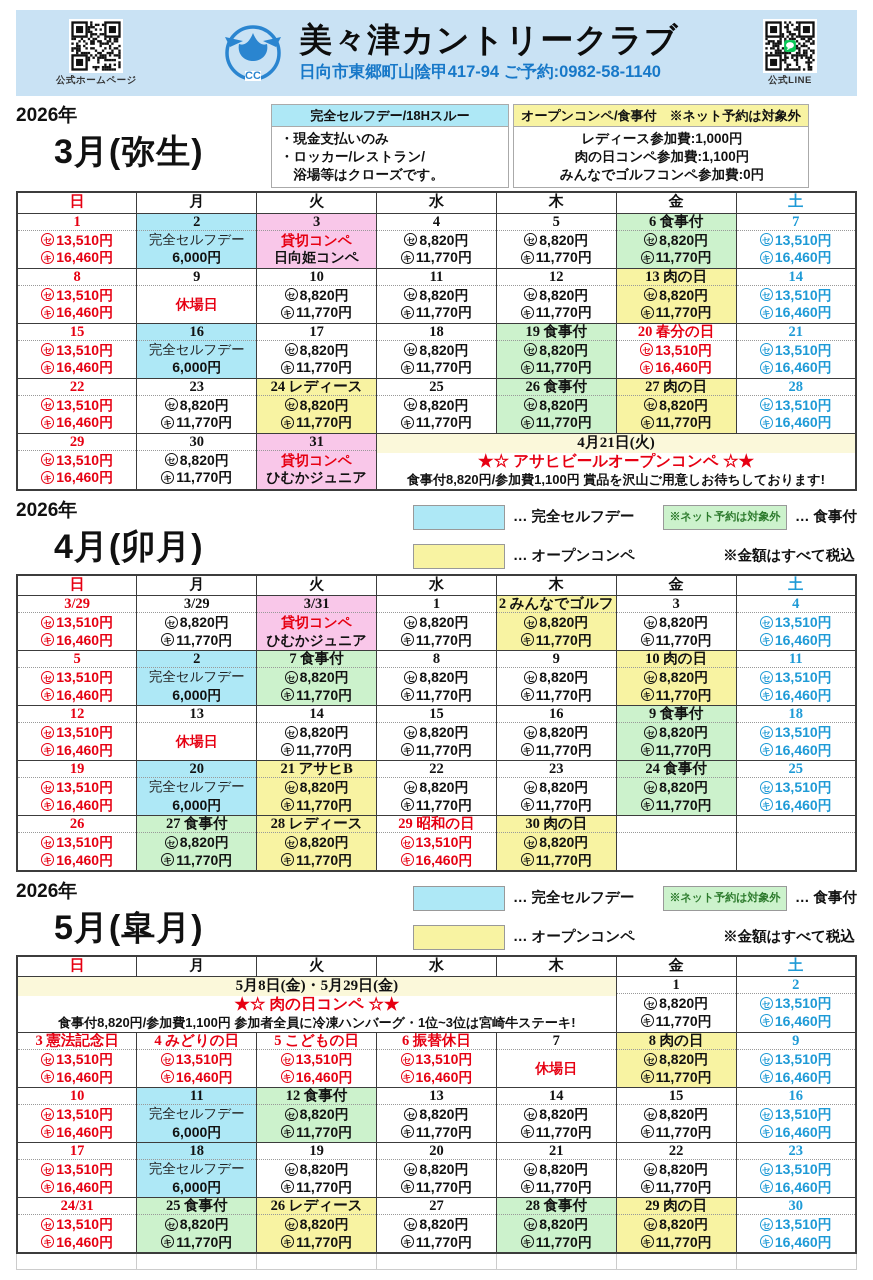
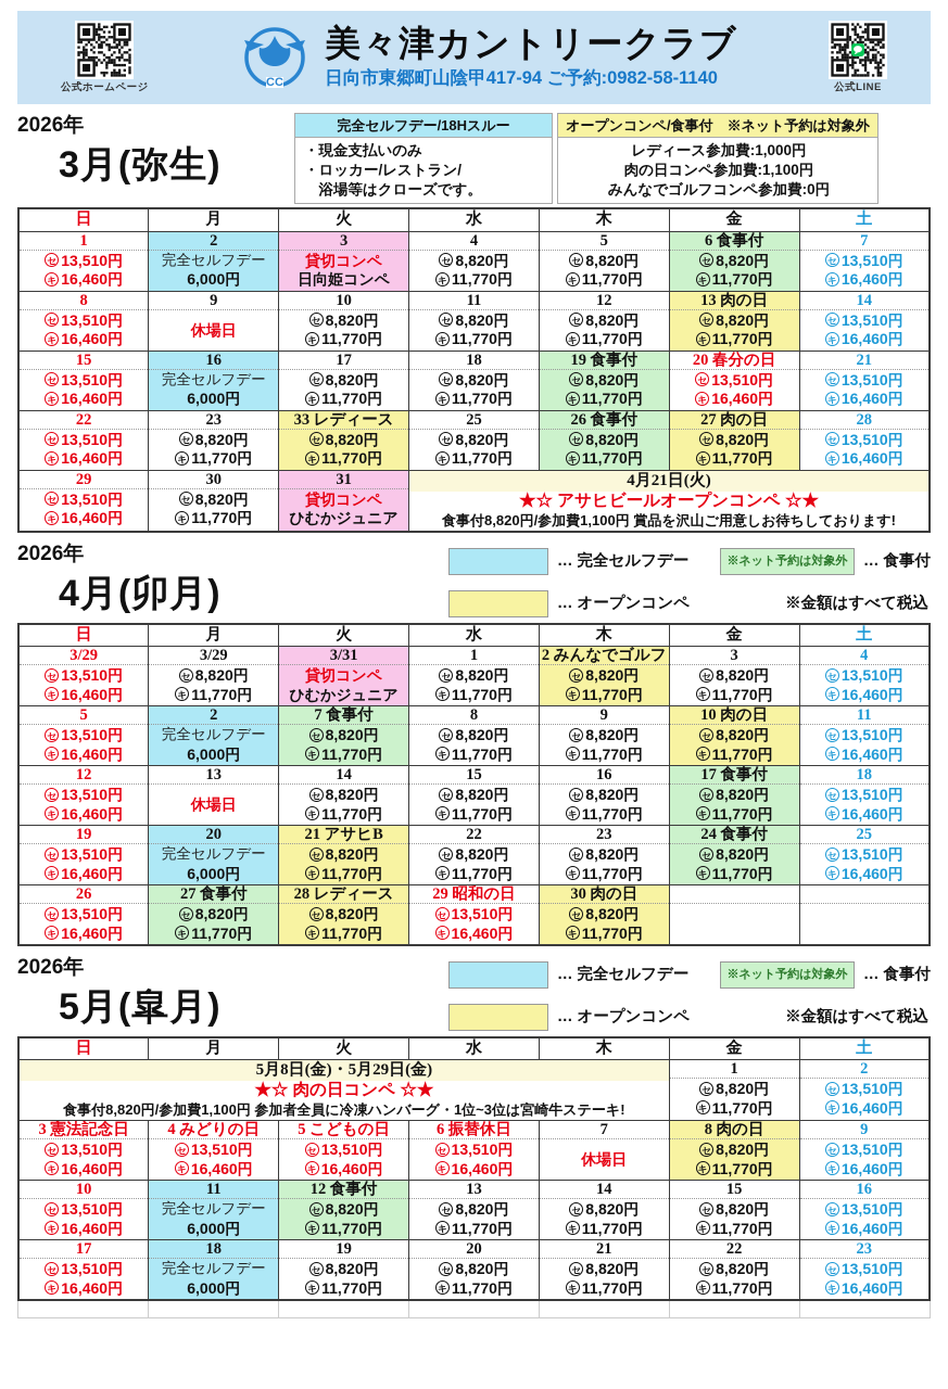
  公式ホームページ
  CC
  美々津カントリークラブ
  日向市東郷町山陰甲417-94 ご予約:0982-58-1140
  公式LINE
  2026年
  3月(弥生)
  完全セルフデー/18Hスルー
  ・現金支払いのみ
  ・ロッカー/レストラン/
  浴場等はクローズです。
  オープンコンペ/食事付 ※ネット予約は対象外
  レディース参加費:1,000円
  肉の日コンペ参加費:1,100円
  みんなでゴルフコンペ参加費:0円
  日	月	火	水	木	金	土
  1セ 13,510円キ 16,460円	2完全セルフデー6,000円	3貸切コンペ日向姫コンペ	4セ 8,820円キ 11,770円	5セ 8,820円キ 11,770円	6 食事付セ 8,820円キ 11,770円	7セ 13,510円キ 16,460円
  8セ 13,510円キ 16,460円	9休場日	10セ 8,820円キ 11,770円	11セ 8,820円キ 11,770円	12セ 8,820円キ 11,770円	13 肉の日セ 8,820円キ 11,770円	14セ 13,510円キ 16,460円
  15セ 13,510円キ 16,460円	16完全セルフデー6,000円	17セ 8,820円キ 11,770円	18セ 8,820円キ 11,770円	19 食事付セ 8,820円キ 11,770円	20 春分の日セ 13,510円キ 16,460円	21セ 13,510円キ 16,460円
- 22セ 13,510円キ 16,460円	23セ 8,820円キ 11,770円	24 レディースセ 8,820円キ 11,770円	25セ 8,820円キ 11,770円	26 食事付セ 8,820円キ 11,770円	27 肉の日セ 8,820円キ 11,770円	28セ 13,510円キ 16,460円
+ 22セ 13,510円キ 16,460円	23セ 8,820円キ 11,770円	33 レディースセ 8,820円キ 11,770円	25セ 8,820円キ 11,770円	26 食事付セ 8,820円キ 11,770円	27 肉の日セ 8,820円キ 11,770円	28セ 13,510円キ 16,460円
  29セ 13,510円キ 16,460円	30セ 8,820円キ 11,770円	31貸切コンペひむかジュニア	4月21日(火)★☆ アサヒビールオープンコンペ ☆★食事付8,820円/参加費1,100円 賞品を沢山ご用意しお待ちしております!
  2026年
  4月(卯月)
  … 完全セルフデー
  ※ネット予約は対象外
  … 食事付
  … オープンコンペ
  ※金額はすべて税込
  日	月	火	水	木	金	土
  3/29セ 13,510円キ 16,460円	3/29セ 8,820円キ 11,770円	3/31貸切コンペひむかジュニア	1セ 8,820円キ 11,770円	2 みんなでゴルフセ 8,820円キ 11,770円	3セ 8,820円キ 11,770円	4セ 13,510円キ 16,460円
  5セ 13,510円キ 16,460円	2完全セルフデー6,000円	7 食事付セ 8,820円キ 11,770円	8セ 8,820円キ 11,770円	9セ 8,820円キ 11,770円	10 肉の日セ 8,820円キ 11,770円	11セ 13,510円キ 16,460円
- 12セ 13,510円キ 16,460円	13休場日	14セ 8,820円キ 11,770円	15セ 8,820円キ 11,770円	16セ 8,820円キ 11,770円	9 食事付セ 8,820円キ 11,770円	18セ 13,510円キ 16,460円
+ 12セ 13,510円キ 16,460円	13休場日	14セ 8,820円キ 11,770円	15セ 8,820円キ 11,770円	16セ 8,820円キ 11,770円	17 食事付セ 8,820円キ 11,770円	18セ 13,510円キ 16,460円
  19セ 13,510円キ 16,460円	20完全セルフデー6,000円	21 アサヒBセ 8,820円キ 11,770円	22セ 8,820円キ 11,770円	23セ 8,820円キ 11,770円	24 食事付セ 8,820円キ 11,770円	25セ 13,510円キ 16,460円
  26セ 13,510円キ 16,460円	27 食事付セ 8,820円キ 11,770円	28 レディースセ 8,820円キ 11,770円	29 昭和の日セ 13,510円キ 16,460円	30 肉の日セ 8,820円キ 11,770円
  2026年
  5月(皐月)
  … 完全セルフデー
  ※ネット予約は対象外
  … 食事付
  … オープンコンペ
  ※金額はすべて税込
  日	月	火	水	木	金	土
  5月8日(金)・5月29日(金)★☆ 肉の日コンペ ☆★食事付8,820円/参加費1,100円 参加者全員に冷凍ハンバーグ・1位~3位は宮崎牛ステーキ!	1セ 8,820円キ 11,770円	2セ 13,510円キ 16,460円
  3 憲法記念日セ 13,510円キ 16,460円	4 みどりの日セ 13,510円キ 16,460円	5 こどもの日セ 13,510円キ 16,460円	6 振替休日セ 13,510円キ 16,460円	7休場日	8 肉の日セ 8,820円キ 11,770円	9セ 13,510円キ 16,460円
  10セ 13,510円キ 16,460円	11完全セルフデー6,000円	12 食事付セ 8,820円キ 11,770円	13セ 8,820円キ 11,770円	14セ 8,820円キ 11,770円	15セ 8,820円キ 11,770円	16セ 13,510円キ 16,460円
  17セ 13,510円キ 16,460円	18完全セルフデー6,000円	19セ 8,820円キ 11,770円	20セ 8,820円キ 11,770円	21セ 8,820円キ 11,770円	22セ 8,820円キ 11,770円	23セ 13,510円キ 16,460円
- 24/31セ 13,510円キ 16,460円	25 食事付セ 8,820円キ 11,770円	26 レディースセ 8,820円キ 11,770円	27セ 8,820円キ 11,770円	28 食事付セ 8,820円キ 11,770円	29 肉の日セ 8,820円キ 11,770円	30セ 13,510円キ 16,460円
